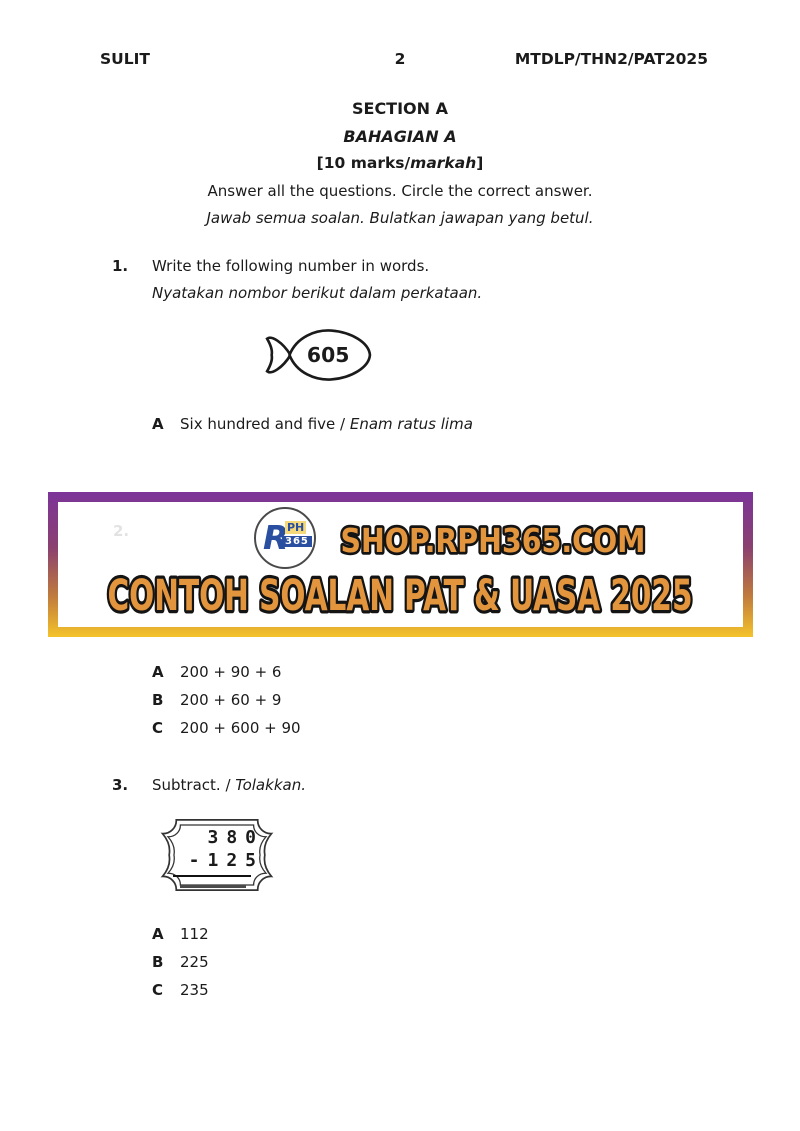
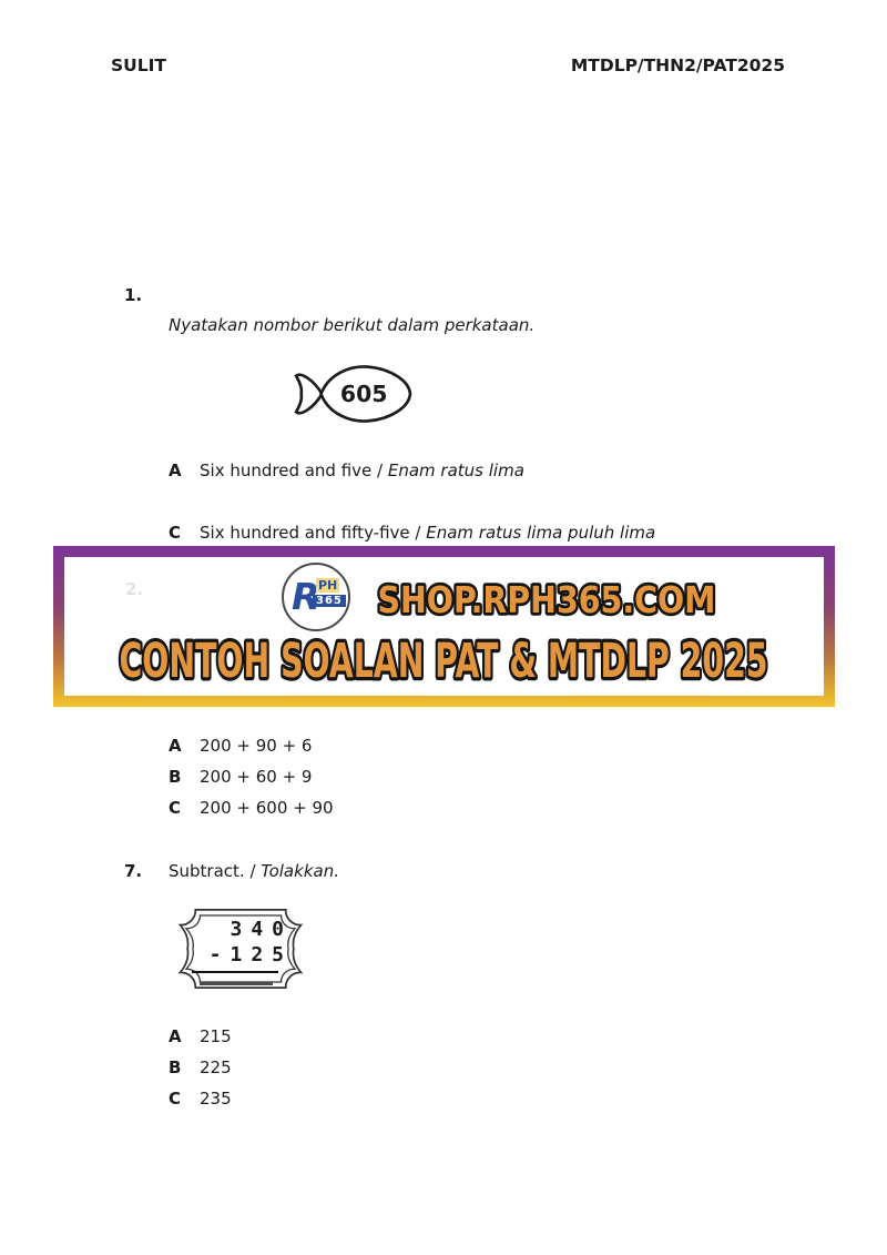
  SULIT
- 2
  MTDLP/THN2/PAT2025
- SECTION A
- BAHAGIAN A
- [10 marks/markah]
- Answer all the questions. Circle the correct answer.
- Jawab semua soalan. Bulatkan jawapan yang betul.
  1.
- Write the following number in words.
  Nyatakan nombor berikut dalam perkataan.
  605
  A Six hundred and five / Enam ratus lima
+ C Six hundred and fifty-five / Enam ratus lima puluh lima
  2.
  R
  PH
  365
  SHOP.RPH365.COM
- CONTOH SOALAN PAT & UASA 2025
+ CONTOH SOALAN PAT & MTDLP 2025
  A 200 + 90 + 6
  B 200 + 60 + 9
  C 200 + 600 + 90
- 3.
+ 7.
  Subtract. / Tolakkan.
- 380
+ 340
  -125
- A 112
+ A 215
  B 225
  C 235
